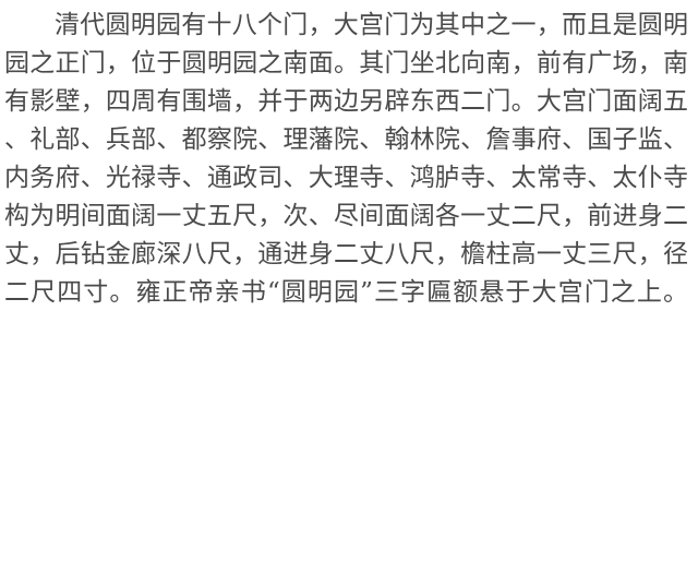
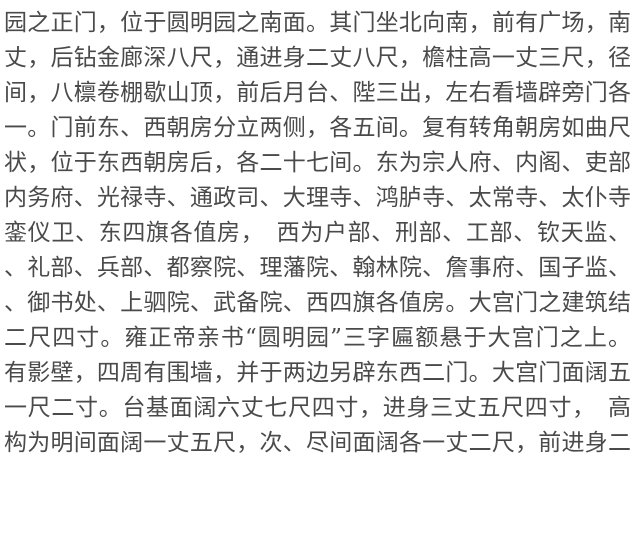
- 清代圆明园有十八个门，大宫门为其中之一，而且是圆明
  园之正门，位于圆明园之南面。其门坐北向南，前有广场，南
- 有影壁，四周有围墙，并于两边另辟东西二门。大宫门面阔五
+ 丈，后钻金廊深八尺，通进身二丈八尺，檐柱高一丈三尺，径
+ 间，八檩卷棚歇山顶，前后月台、陛三出，左右看墙辟旁门各
+ 一。门前东、西朝房分立两侧，各五间。复有转角朝房如曲尺
+ 状，位于东西朝房后，各二十七间。东为宗人府、内阁、吏部
- 、礼部、兵部、都察院、理藩院、翰林院、詹事府、国子监、
+ 内务府、光禄寺、通政司、大理寺、鸿胪寺、太常寺、太仆寺
+ 銮仪卫、东四旗各值房， 西为户部、刑部、工部、钦天监、
- 内务府、光禄寺、通政司、大理寺、鸿胪寺、太常寺、太仆寺
+ 、礼部、兵部、都察院、理藩院、翰林院、詹事府、国子监、
+ 、御书处、上驷院、武备院、西四旗各值房。大宫门之建筑结
- 构为明间面阔一丈五尺，次、尽间面阔各一丈二尺，前进身二
+ 二尺四寸。雍正帝亲书“圆明园”三字匾额悬于大宫门之上。
- 丈，后钻金廊深八尺，通进身二丈八尺，檐柱高一丈三尺，径
+ 有影壁，四周有围墙，并于两边另辟东西二门。大宫门面阔五
+ 一尺二寸。台基面阔六丈七尺四寸，进身三丈五尺四寸， 高
- 二尺四寸。雍正帝亲书“圆明园”三字匾额悬于大宫门之上。
+ 构为明间面阔一丈五尺，次、尽间面阔各一丈二尺，前进身二
